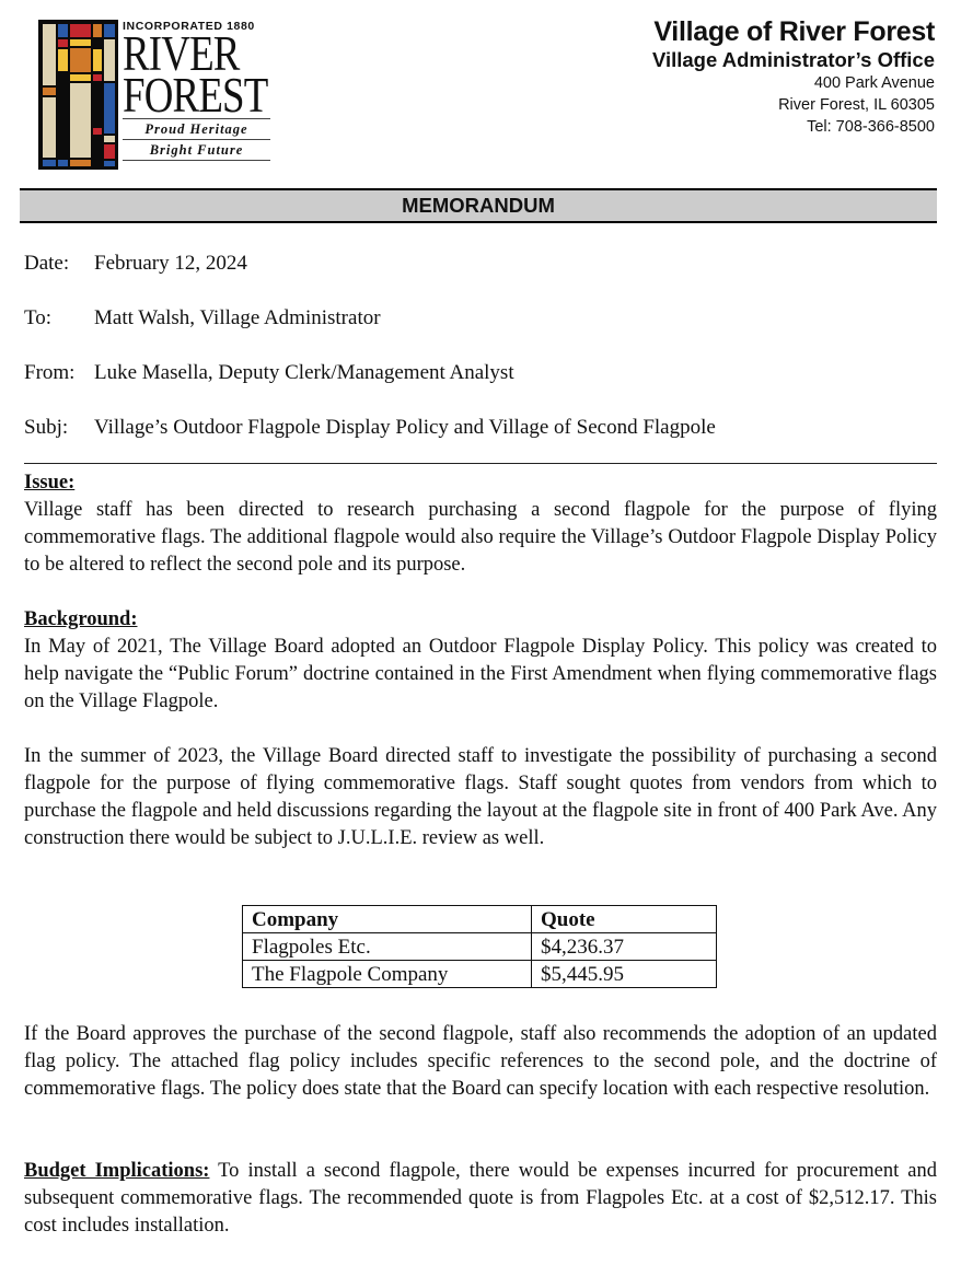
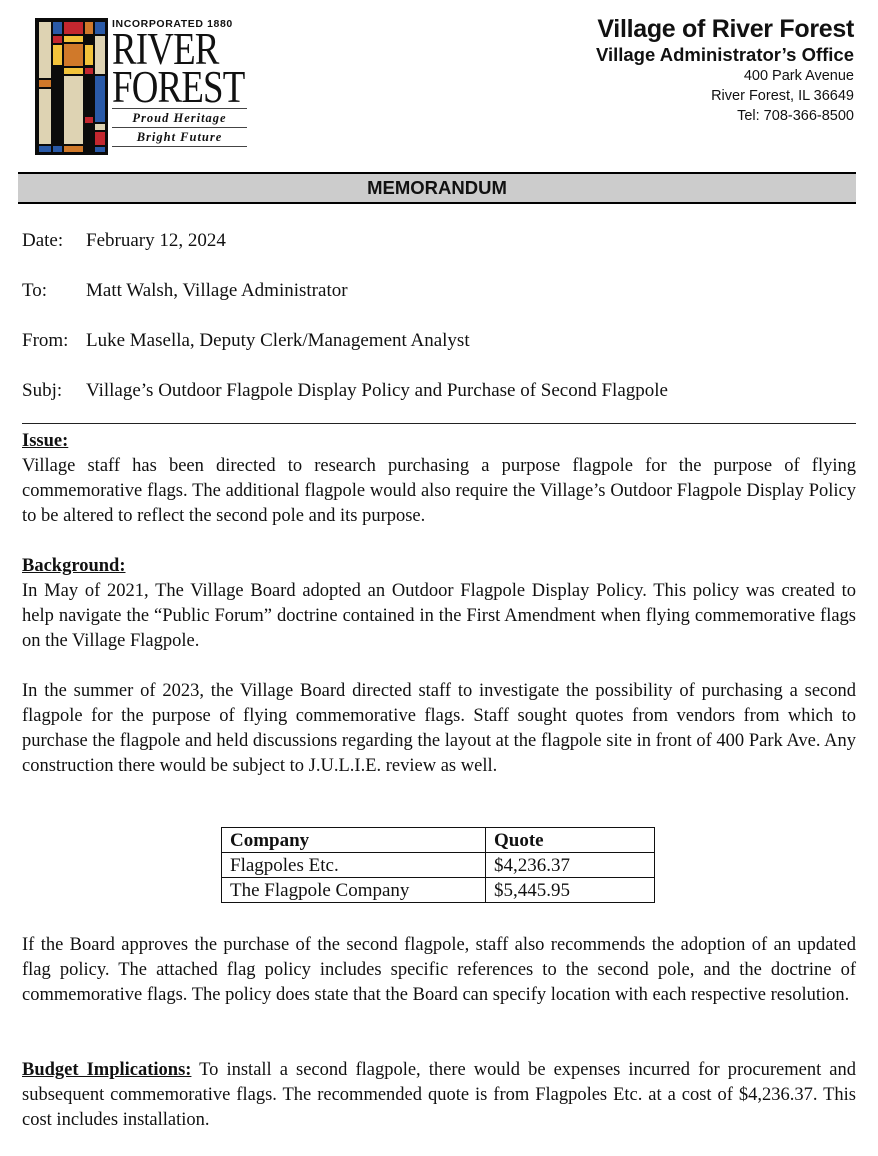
  INCORPORATED 1880
  RIVER
  FOREST
  Proud Heritage
  Bright Future
  Village of River Forest
  Village Administrator’s Office
  400 Park Avenue
- River Forest, IL 60305
+ River Forest, IL 36649
  Tel: 708-366-8500
  MEMORANDUM
  Date: February 12, 2024
  To: Matt Walsh, Village Administrator
  From: Luke Masella, Deputy Clerk/Management Analyst
- Subj: Village’s Outdoor Flagpole Display Policy and Village of Second Flagpole
+ Subj: Village’s Outdoor Flagpole Display Policy and Purchase of Second Flagpole
  Issue:
- Village staff has been directed to research purchasing a second flagpole for the purpose of flying commemorative flags. The additional flagpole would also require the Village’s Outdoor Flagpole Display Policy to be altered to reflect the second pole and its purpose.
+ Village staff has been directed to research purchasing a purpose flagpole for the purpose of flying commemorative flags. The additional flagpole would also require the Village’s Outdoor Flagpole Display Policy to be altered to reflect the second pole and its purpose.
  Background:
  In May of 2021, The Village Board adopted an Outdoor Flagpole Display Policy. This policy was created to help navigate the “Public Forum” doctrine contained in the First Amendment when flying commemorative flags on the Village Flagpole.
  In the summer of 2023, the Village Board directed staff to investigate the possibility of purchasing a second flagpole for the purpose of flying commemorative flags. Staff sought quotes from vendors from which to purchase the flagpole and held discussions regarding the layout at the flagpole site in front of 400 Park Ave. Any construction there would be subject to J.U.L.I.E. review as well.
  Company	Quote
  Flagpoles Etc.	$4,236.37
  The Flagpole Company	$5,445.95
  If the Board approves the purchase of the second flagpole, staff also recommends the adoption of an updated flag policy. The attached flag policy includes specific references to the second pole, and the doctrine of commemorative flags. The policy does state that the Board can specify location with each respective resolution.
- Budget Implications: To install a second flagpole, there would be expenses incurred for procurement and subsequent commemorative flags. The recommended quote is from Flagpoles Etc. at a cost of $2,512.17. This cost includes installation.
+ Budget Implications: To install a second flagpole, there would be expenses incurred for procurement and subsequent commemorative flags. The recommended quote is from Flagpoles Etc. at a cost of $4,236.37. This cost includes installation.
